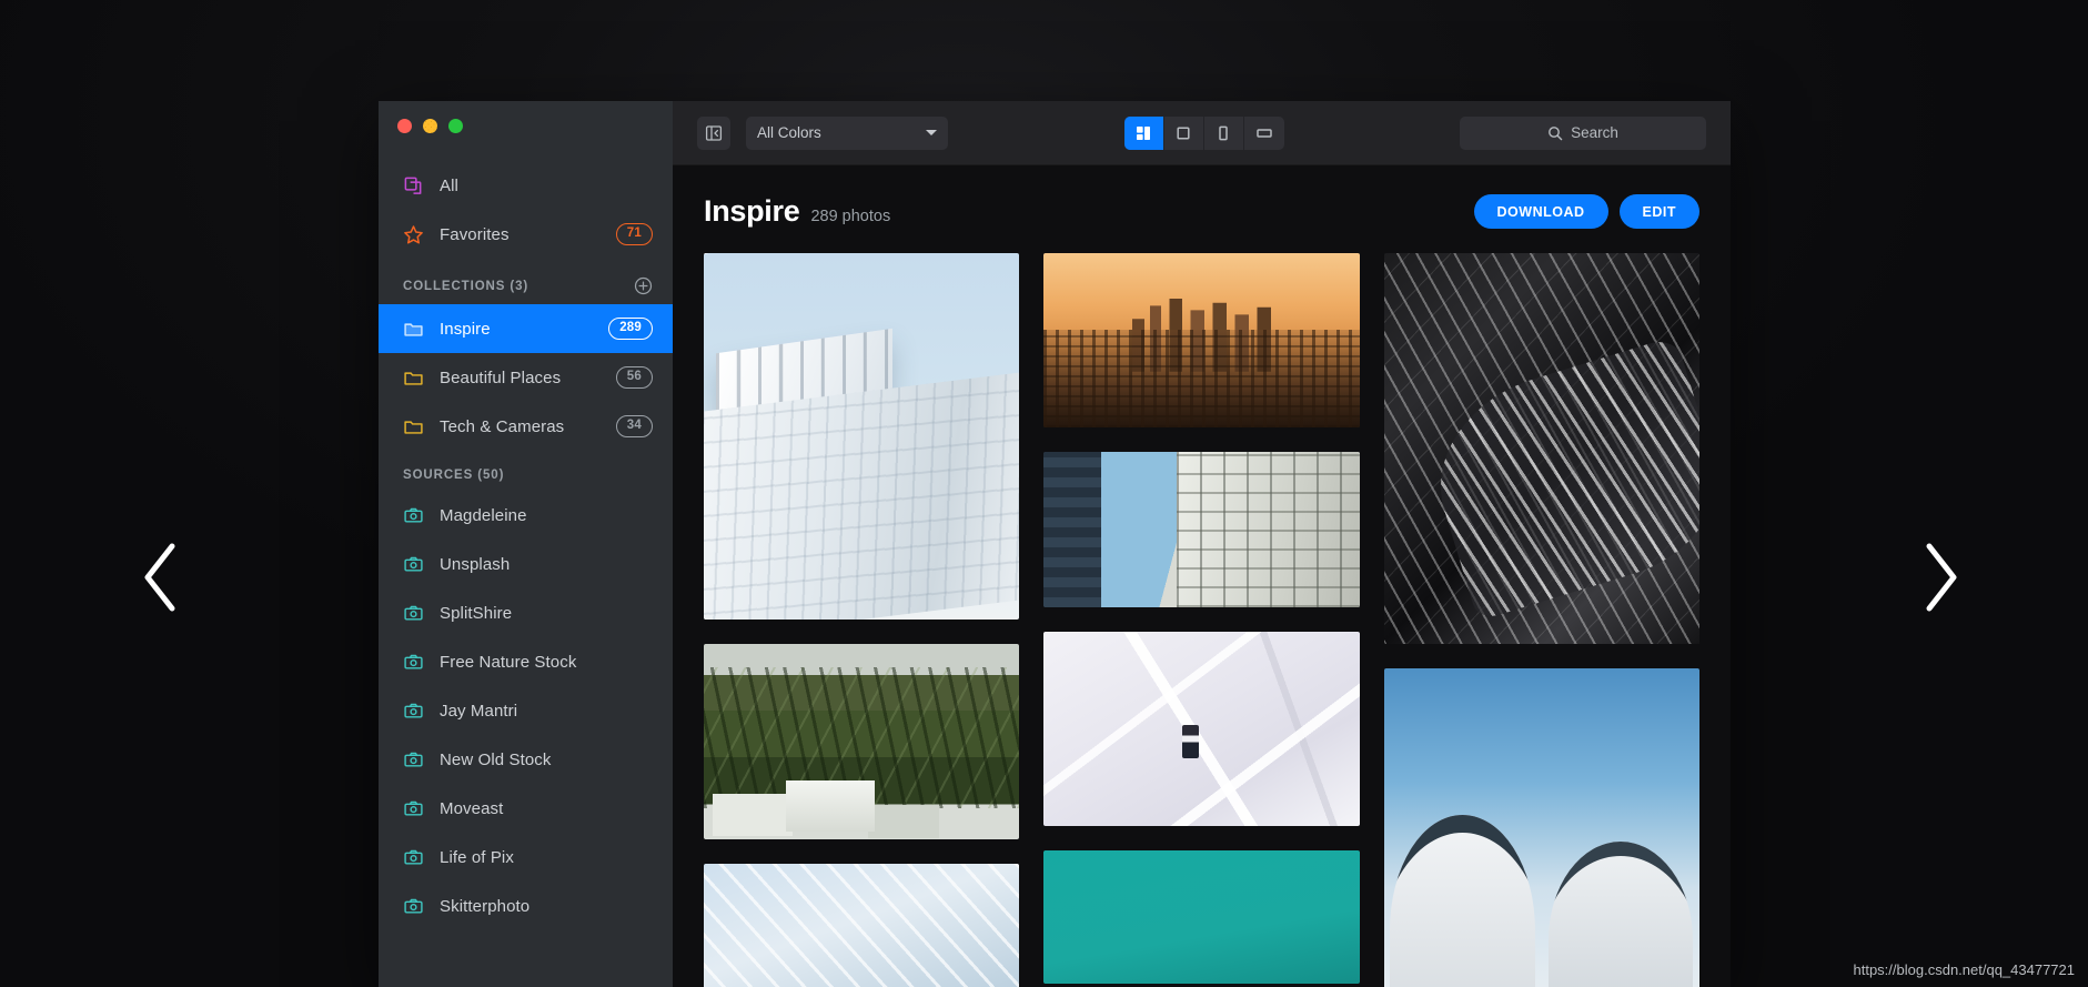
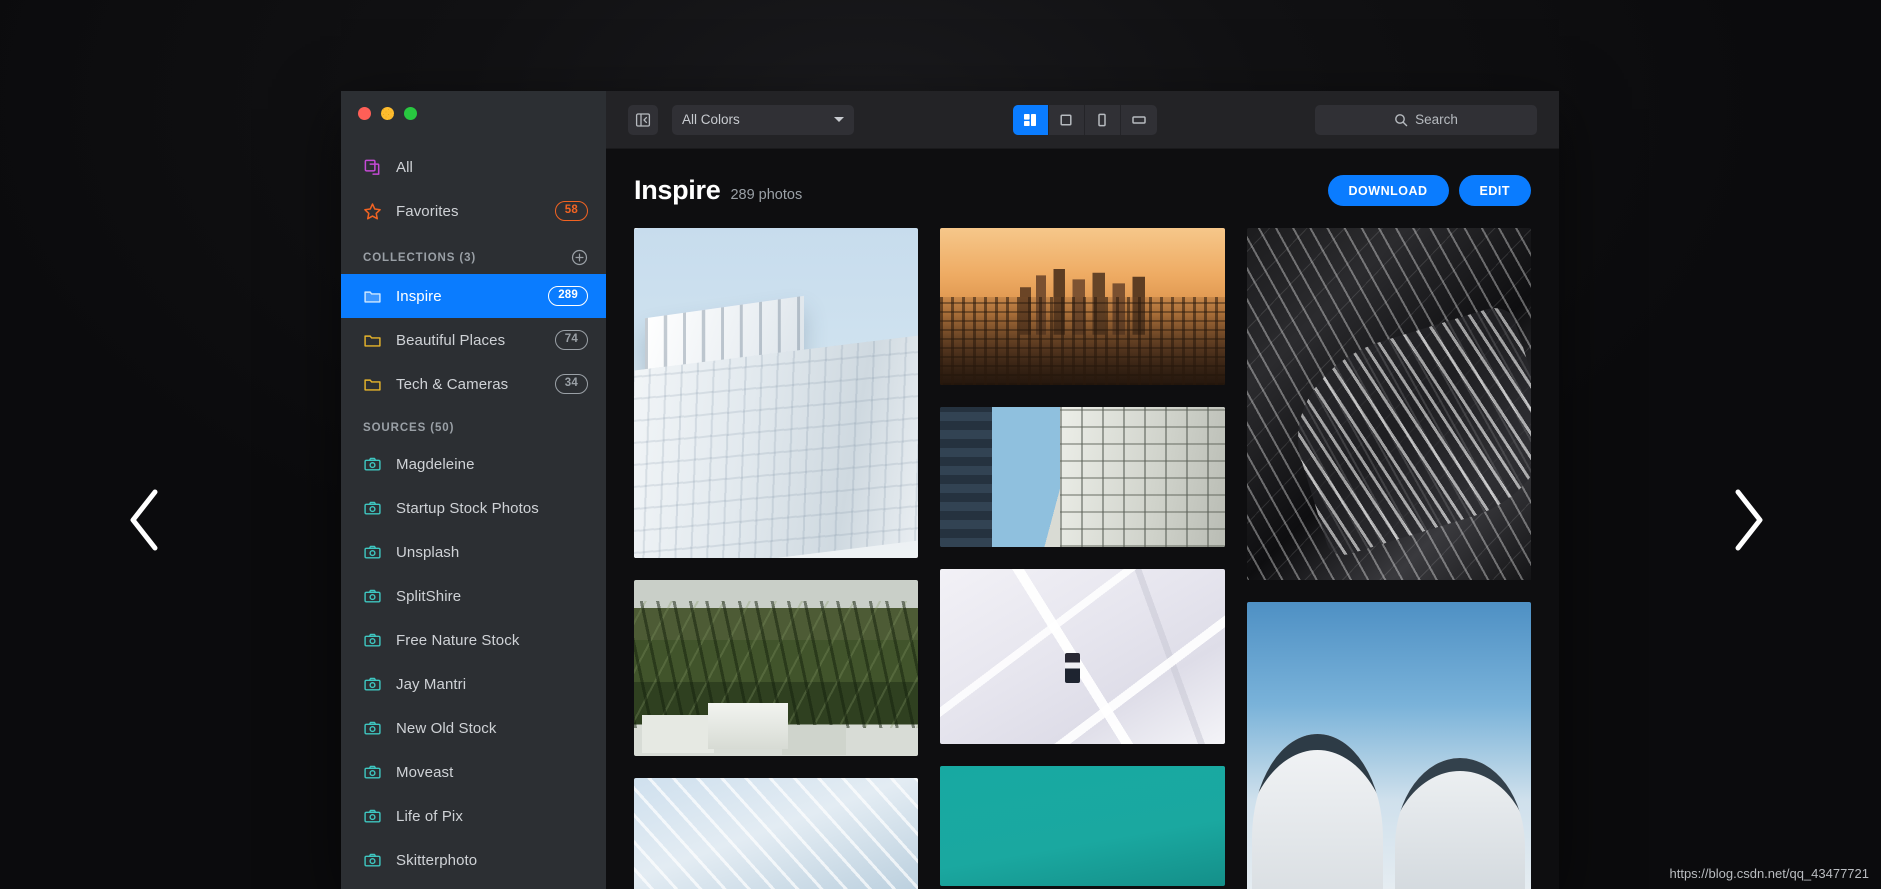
  All
  Favorites
- 71
+ 58
  COLLECTIONS (3)
  Inspire
  289
  Beautiful Places
- 56
+ 74
  Tech & Cameras
  34
  SOURCES (50)
  Magdeleine
+ Startup Stock Photos
  Unsplash
  SplitShire
  Free Nature Stock
  Jay Mantri
  New Old Stock
  Moveast
  Life of Pix
  Skitterphoto
  All Colors
  Search
  Inspire
  289 photos
  DOWNLOAD
  EDIT
  https://blog.csdn.net/qq_43477721
